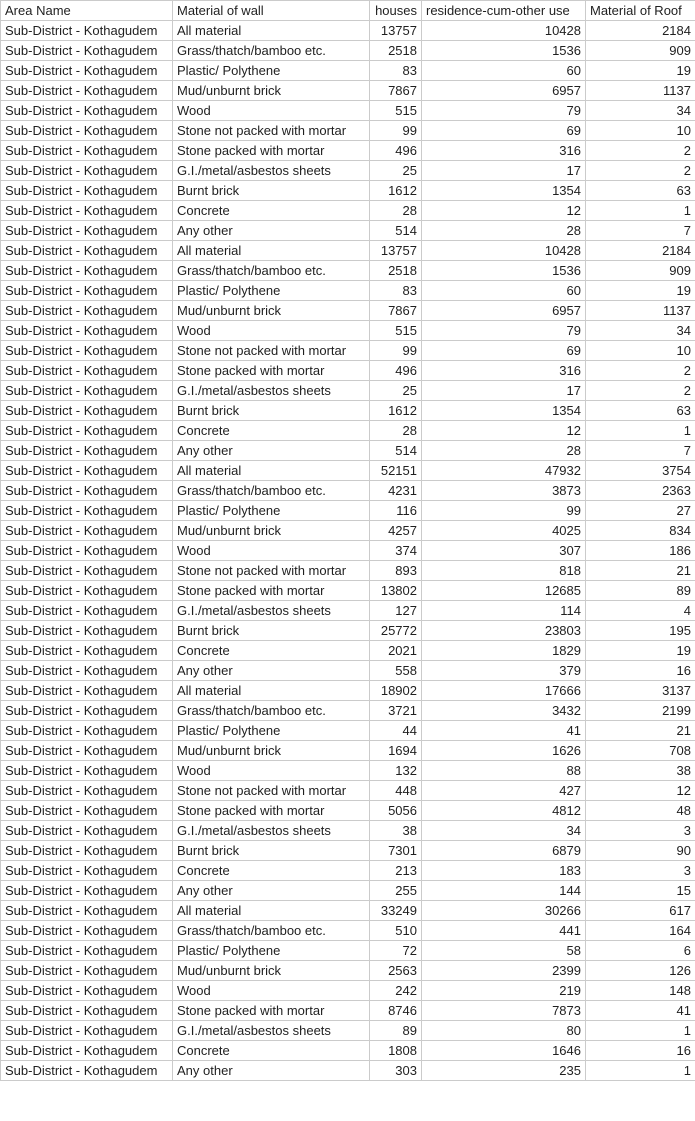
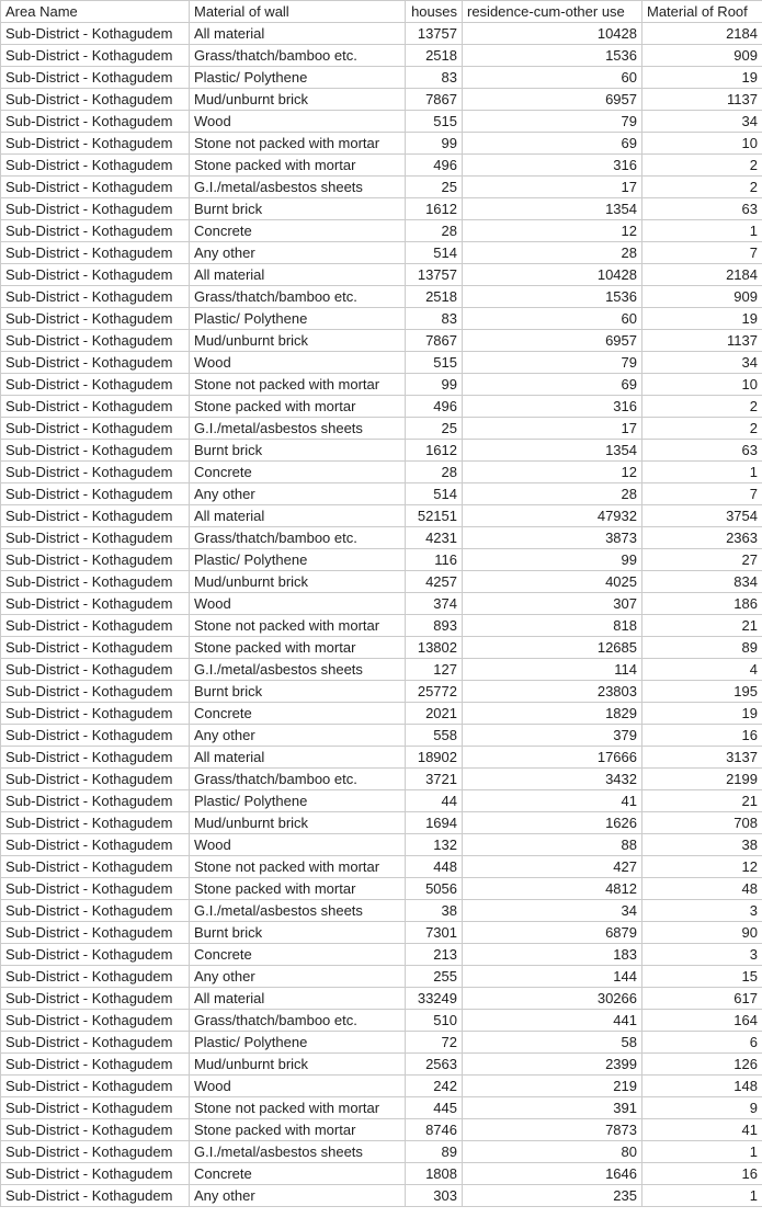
  Area Name	Material of wall	houses	residence-cum-other use	Material of Roof
  Sub-District - Kothagudem	All material	13757	10428	2184
  Sub-District - Kothagudem	Grass/thatch/bamboo etc.	2518	1536	909
  Sub-District - Kothagudem	Plastic/ Polythene	83	60	19
  Sub-District - Kothagudem	Mud/unburnt brick	7867	6957	1137
  Sub-District - Kothagudem	Wood	515	79	34
  Sub-District - Kothagudem	Stone not packed with mortar	99	69	10
  Sub-District - Kothagudem	Stone packed with mortar	496	316	2
  Sub-District - Kothagudem	G.I./metal/asbestos sheets	25	17	2
  Sub-District - Kothagudem	Burnt brick	1612	1354	63
  Sub-District - Kothagudem	Concrete	28	12	1
  Sub-District - Kothagudem	Any other	514	28	7
  Sub-District - Kothagudem	All material	13757	10428	2184
  Sub-District - Kothagudem	Grass/thatch/bamboo etc.	2518	1536	909
  Sub-District - Kothagudem	Plastic/ Polythene	83	60	19
  Sub-District - Kothagudem	Mud/unburnt brick	7867	6957	1137
  Sub-District - Kothagudem	Wood	515	79	34
  Sub-District - Kothagudem	Stone not packed with mortar	99	69	10
  Sub-District - Kothagudem	Stone packed with mortar	496	316	2
  Sub-District - Kothagudem	G.I./metal/asbestos sheets	25	17	2
  Sub-District - Kothagudem	Burnt brick	1612	1354	63
  Sub-District - Kothagudem	Concrete	28	12	1
  Sub-District - Kothagudem	Any other	514	28	7
  Sub-District - Kothagudem	All material	52151	47932	3754
  Sub-District - Kothagudem	Grass/thatch/bamboo etc.	4231	3873	2363
  Sub-District - Kothagudem	Plastic/ Polythene	116	99	27
  Sub-District - Kothagudem	Mud/unburnt brick	4257	4025	834
  Sub-District - Kothagudem	Wood	374	307	186
  Sub-District - Kothagudem	Stone not packed with mortar	893	818	21
  Sub-District - Kothagudem	Stone packed with mortar	13802	12685	89
  Sub-District - Kothagudem	G.I./metal/asbestos sheets	127	114	4
  Sub-District - Kothagudem	Burnt brick	25772	23803	195
  Sub-District - Kothagudem	Concrete	2021	1829	19
  Sub-District - Kothagudem	Any other	558	379	16
  Sub-District - Kothagudem	All material	18902	17666	3137
  Sub-District - Kothagudem	Grass/thatch/bamboo etc.	3721	3432	2199
  Sub-District - Kothagudem	Plastic/ Polythene	44	41	21
  Sub-District - Kothagudem	Mud/unburnt brick	1694	1626	708
  Sub-District - Kothagudem	Wood	132	88	38
  Sub-District - Kothagudem	Stone not packed with mortar	448	427	12
  Sub-District - Kothagudem	Stone packed with mortar	5056	4812	48
  Sub-District - Kothagudem	G.I./metal/asbestos sheets	38	34	3
  Sub-District - Kothagudem	Burnt brick	7301	6879	90
  Sub-District - Kothagudem	Concrete	213	183	3
  Sub-District - Kothagudem	Any other	255	144	15
  Sub-District - Kothagudem	All material	33249	30266	617
  Sub-District - Kothagudem	Grass/thatch/bamboo etc.	510	441	164
  Sub-District - Kothagudem	Plastic/ Polythene	72	58	6
  Sub-District - Kothagudem	Mud/unburnt brick	2563	2399	126
  Sub-District - Kothagudem	Wood	242	219	148
+ Sub-District - Kothagudem	Stone not packed with mortar	445	391	9
  Sub-District - Kothagudem	Stone packed with mortar	8746	7873	41
  Sub-District - Kothagudem	G.I./metal/asbestos sheets	89	80	1
  Sub-District - Kothagudem	Concrete	1808	1646	16
  Sub-District - Kothagudem	Any other	303	235	1
